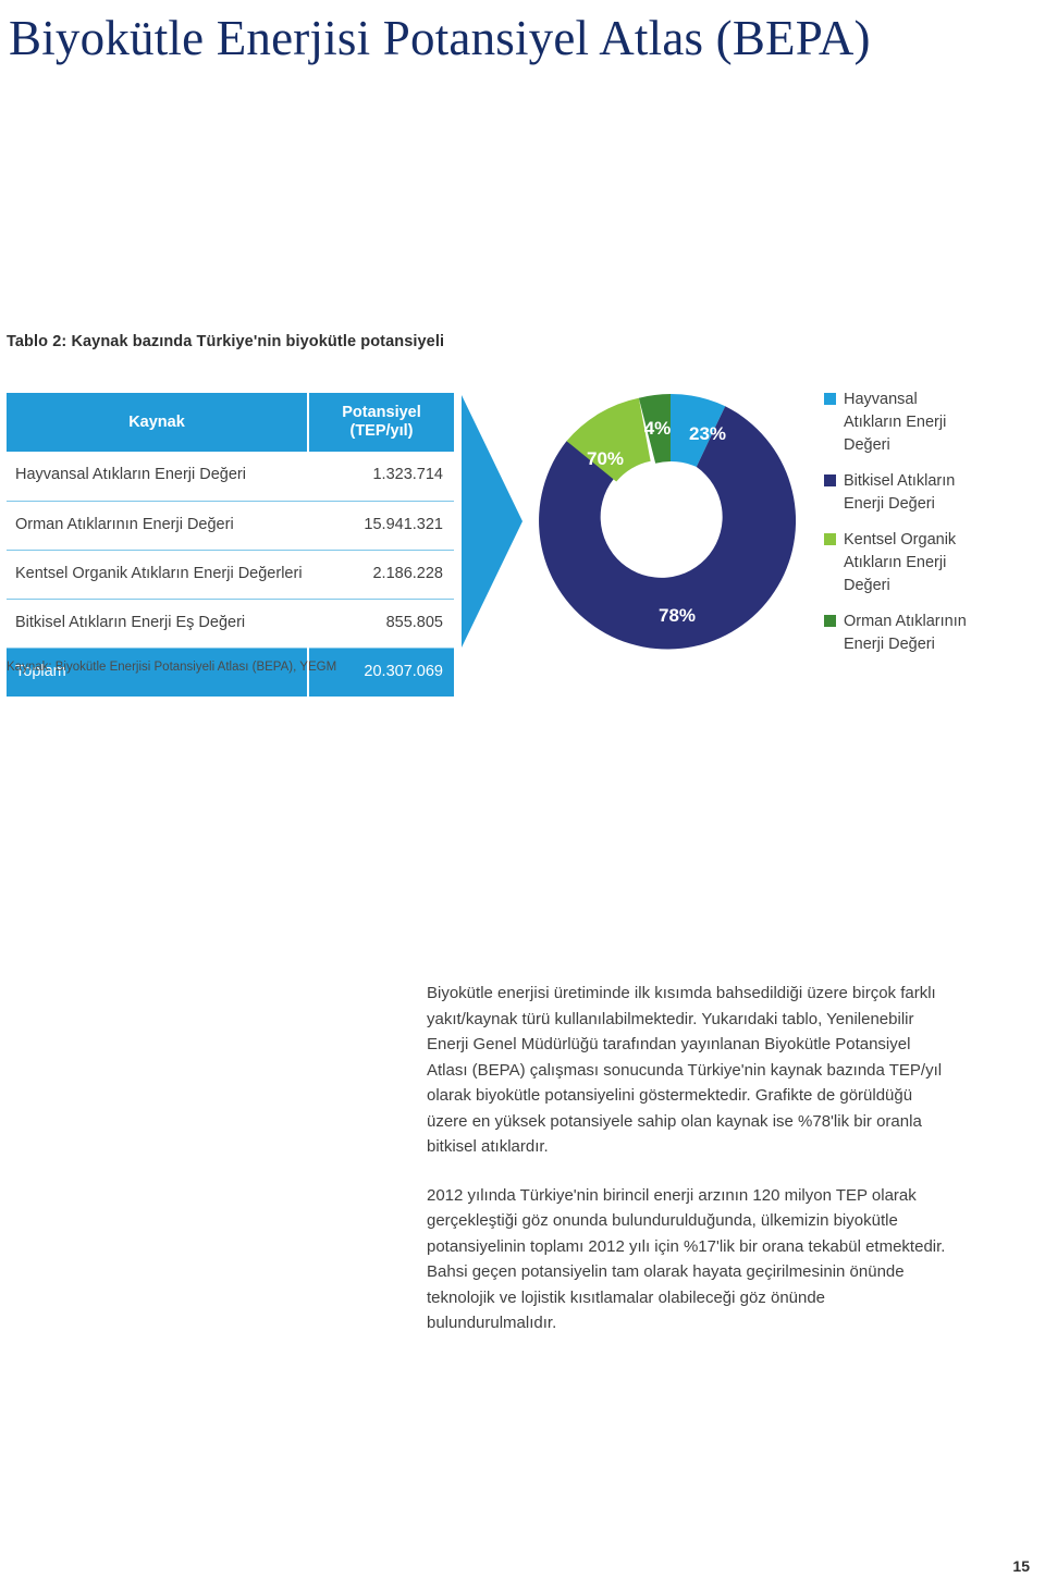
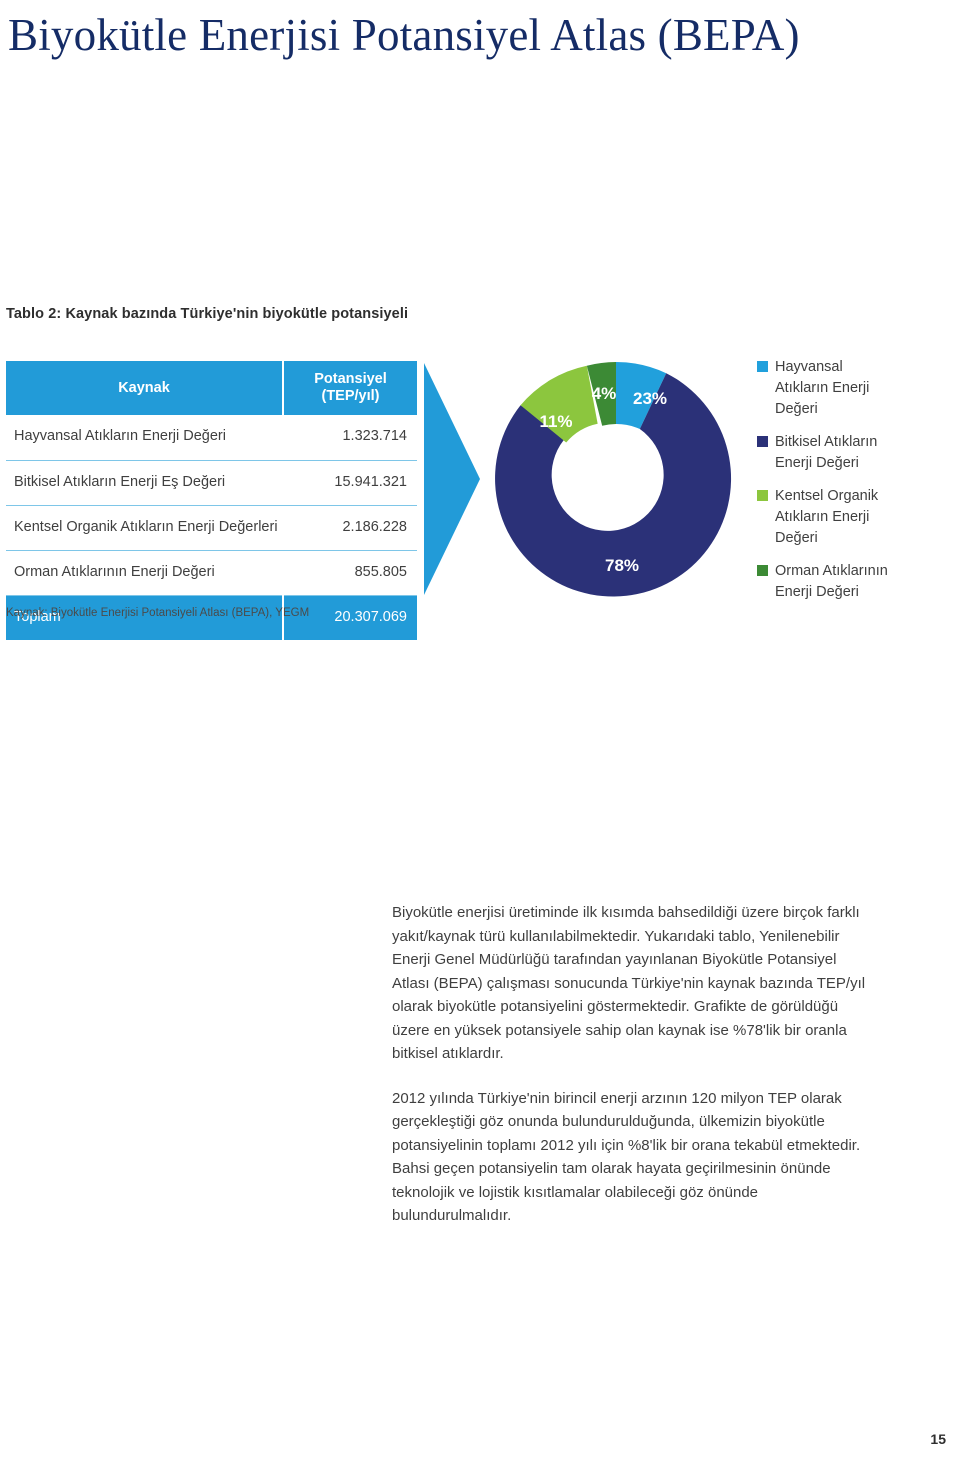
  Biyokütle Enerjisi Potansiyel Atlas (BEPA)
  Tablo 2: Kaynak bazında Türkiye'nin biyokütle potansiyeli
  Kaynak	Potansiyel (TEP/yıl)
  Hayvansal Atıkların Enerji Değeri	1.323.714
- Orman Atıklarının Enerji Değeri	15.941.321
+ Bitkisel Atıkların Enerji Eş Değeri	15.941.321
  Kentsel Organik Atıkların Enerji Değerleri	2.186.228
- Bitkisel Atıkların Enerji Eş Değeri	855.805
+ Orman Atıklarının Enerji Değeri	855.805
  Toplam	20.307.069
  Kaynak: Biyokütle Enerjisi Potansiyeli Atlası (BEPA), YEGM
  23%
  78%
- 70%
+ 11%
  4%
  Hayvansal
  Atıkların Enerji
  Değeri
  Bitkisel Atıkların
  Enerji Değeri
  Kentsel Organik
  Atıkların Enerji
  Değeri
  Orman Atıklarının
  Enerji Değeri
  Biyokütle enerjisi üretiminde ilk kısımda bahsedildiği üzere birçok farklı yakıt/kaynak türü kullanılabilmektedir. Yukarıdaki tablo, Yenilenebilir Enerji Genel Müdürlüğü tarafından yayınlanan Biyokütle Potansiyel Atlası (BEPA) çalışması sonucunda Türkiye'nin kaynak bazında TEP/yıl olarak biyokütle potansiyelini göstermektedir. Grafikte de görüldüğü üzere en yüksek potansiyele sahip olan kaynak ise %78'lik bir oranla bitkisel atıklardır.
- 2012 yılında Türkiye'nin birincil enerji arzının 120 milyon TEP olarak gerçekleştiği göz onunda bulundurulduğunda, ülkemizin biyokütle potansiyelinin toplamı 2012 yılı için %17'lik bir orana tekabül etmektedir. Bahsi geçen potansiyelin tam olarak hayata geçirilmesinin önünde teknolojik ve lojistik kısıtlamalar olabileceği göz önünde bulundurulmalıdır.
+ 2012 yılında Türkiye'nin birincil enerji arzının 120 milyon TEP olarak gerçekleştiği göz onunda bulundurulduğunda, ülkemizin biyokütle potansiyelinin toplamı 2012 yılı için %8'lik bir orana tekabül etmektedir. Bahsi geçen potansiyelin tam olarak hayata geçirilmesinin önünde teknolojik ve lojistik kısıtlamalar olabileceği göz önünde bulundurulmalıdır.
  15
